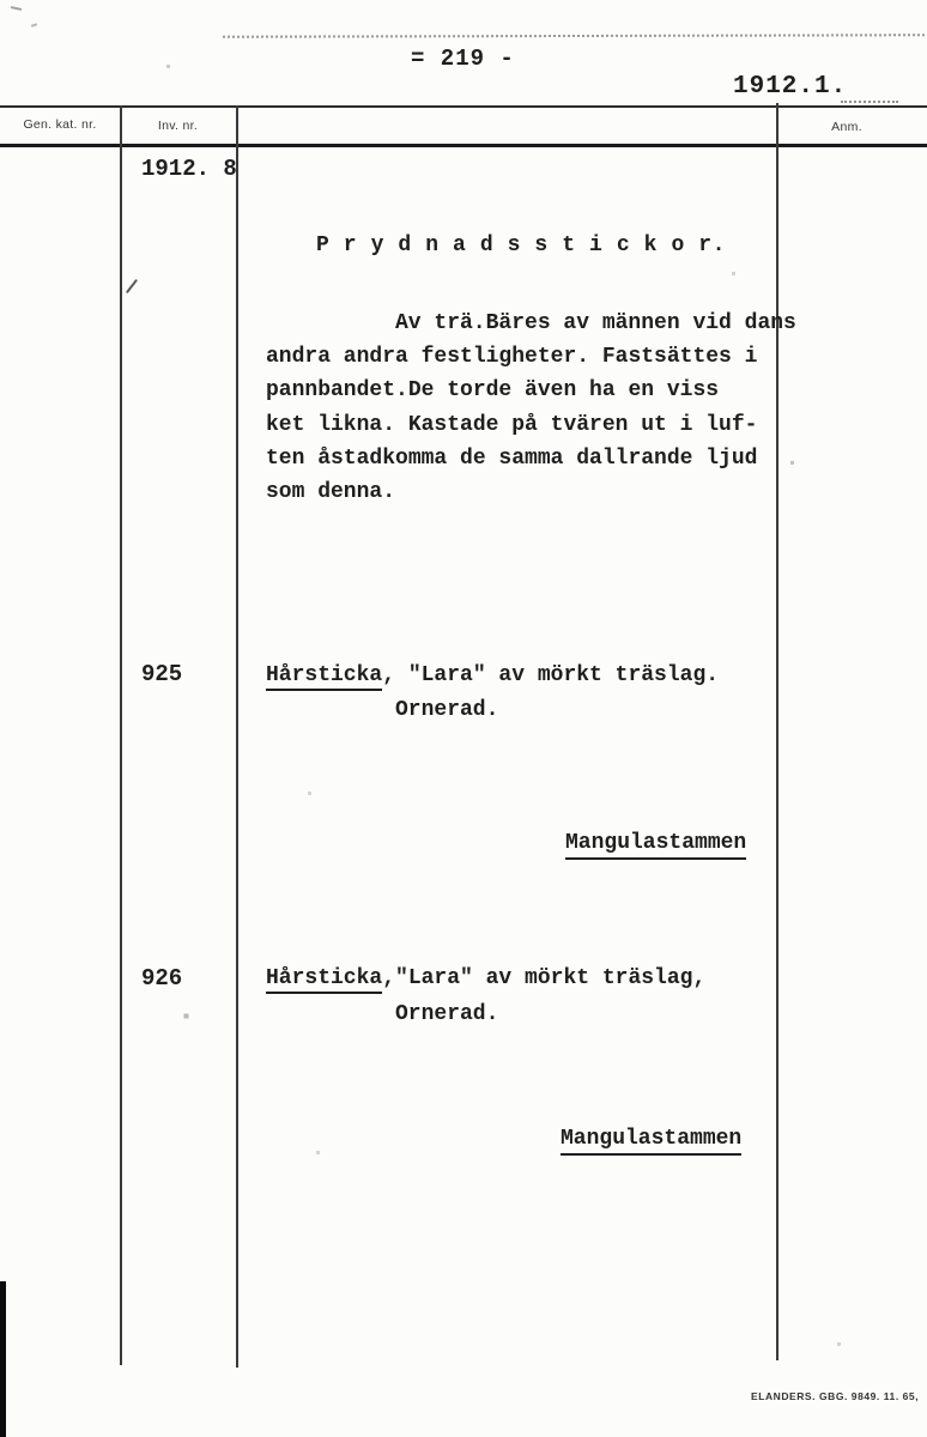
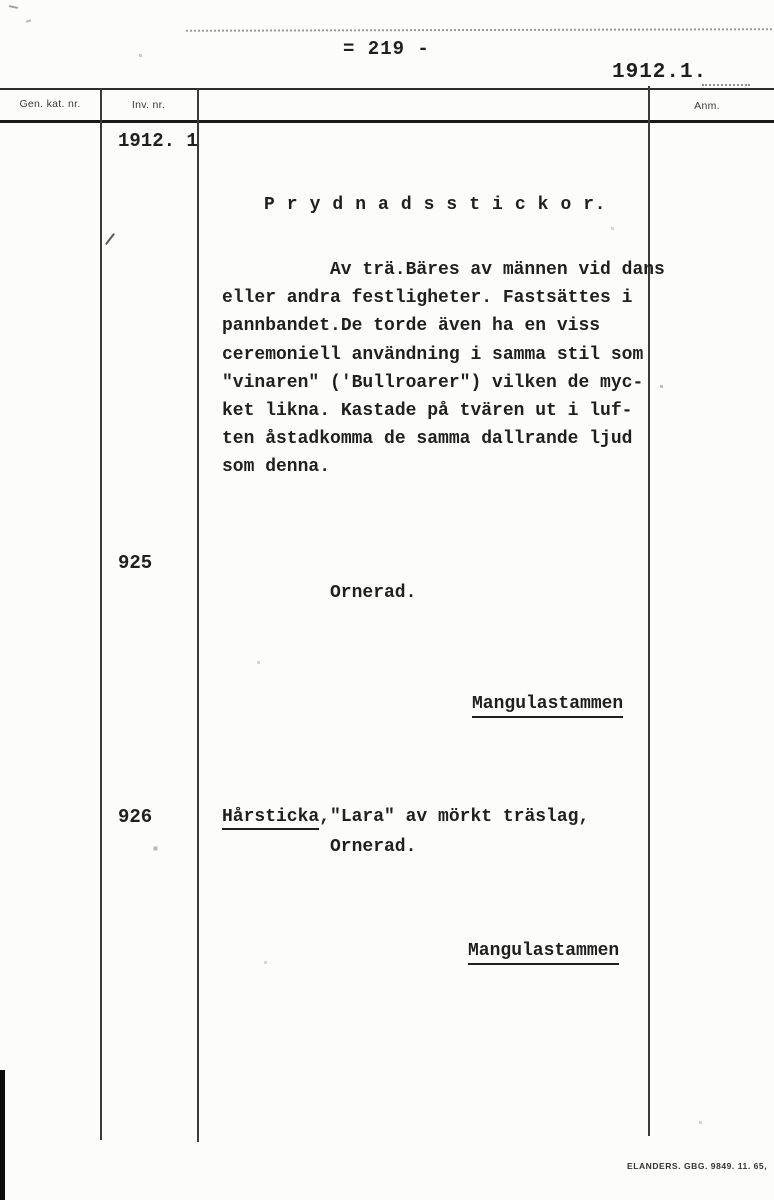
  = 219 -
  1912.1.
  Gen. kat. nr.
  Inv. nr.
  Anm.
- 1912. 8
+ 1912. 1
  P r y d n a d s s t i c k o r.
  Av trä.Bäres av männen vid dans
- andra andra festligheter. Fastsättes i
+ eller andra festligheter. Fastsättes i
  pannbandet.De torde även ha en viss
+ ceremoniell användning i samma stil som
+ "vinaren" ('Bullroarer") vilken de myc-
  ket likna. Kastade på tvären ut i luf-
  ten åstadkomma de samma dallrande ljud
  som denna.
  925
- Hårsticka, "Lara" av mörkt träslag.
  Ornerad.
  Mangulastammen
  926
  Hårsticka,"Lara" av mörkt träslag,
  Ornerad.
  Mangulastammen
  ELANDERS. GBG. 9849. 11. 65,
